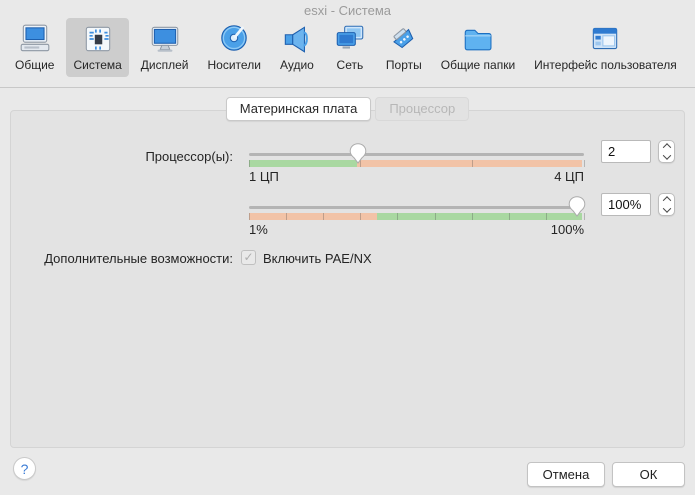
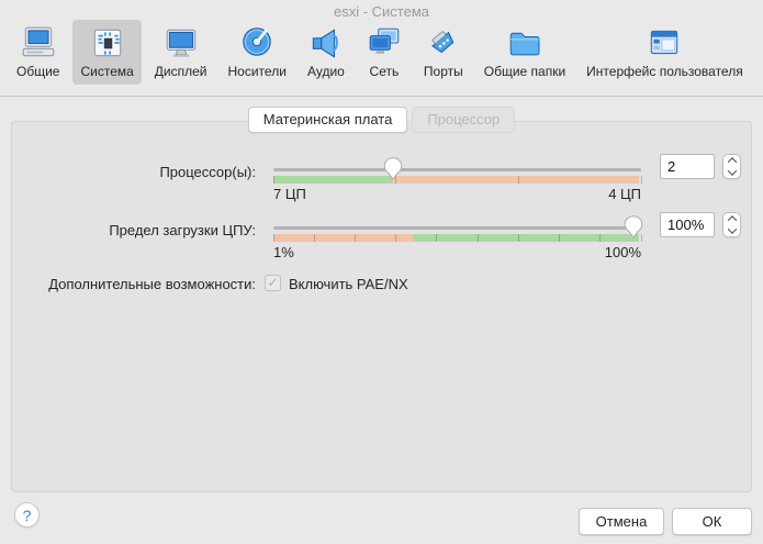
  esxi - Система
  Общие
  Система
  Дисплей
  Носители
  Аудио
  Сеть
  Порты
  Общие папки
  Интерфейс пользователя
  Процессор(ы):
- 1 ЦП
+ 7 ЦП
  4 ЦП
  2
+ Предел загрузки ЦПУ:
  1%
  100%
  100%
  Дополнительные возможности:
  ✓
  Включить PAE/NX
  Материнская плата
  Процессор
  ?
  Отмена
  ОК
